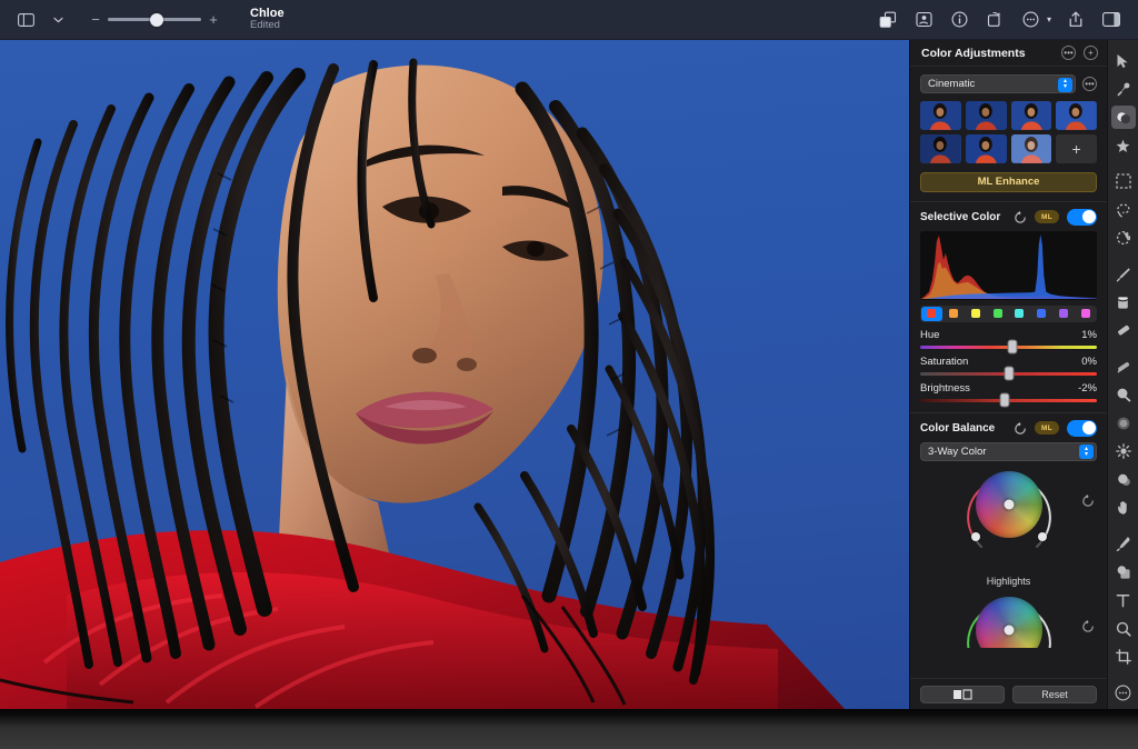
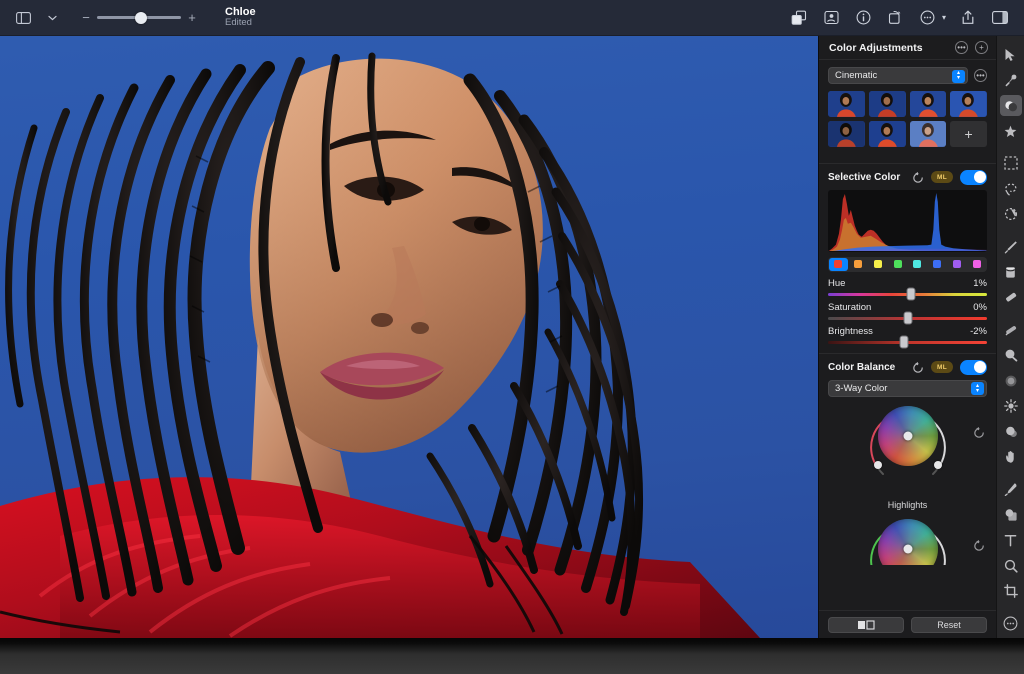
  −
  +
  Chloe
  Edited
  ▾
  Color Adjustments
  •••
  +
  Cinematic
  •••
  +
- ML Enhance
  Selective Color
  Hue
  1%
  Saturation
  0%
  Brightness
  -2%
  Color Balance
  3-Way Color
  Highlights
  Reset
